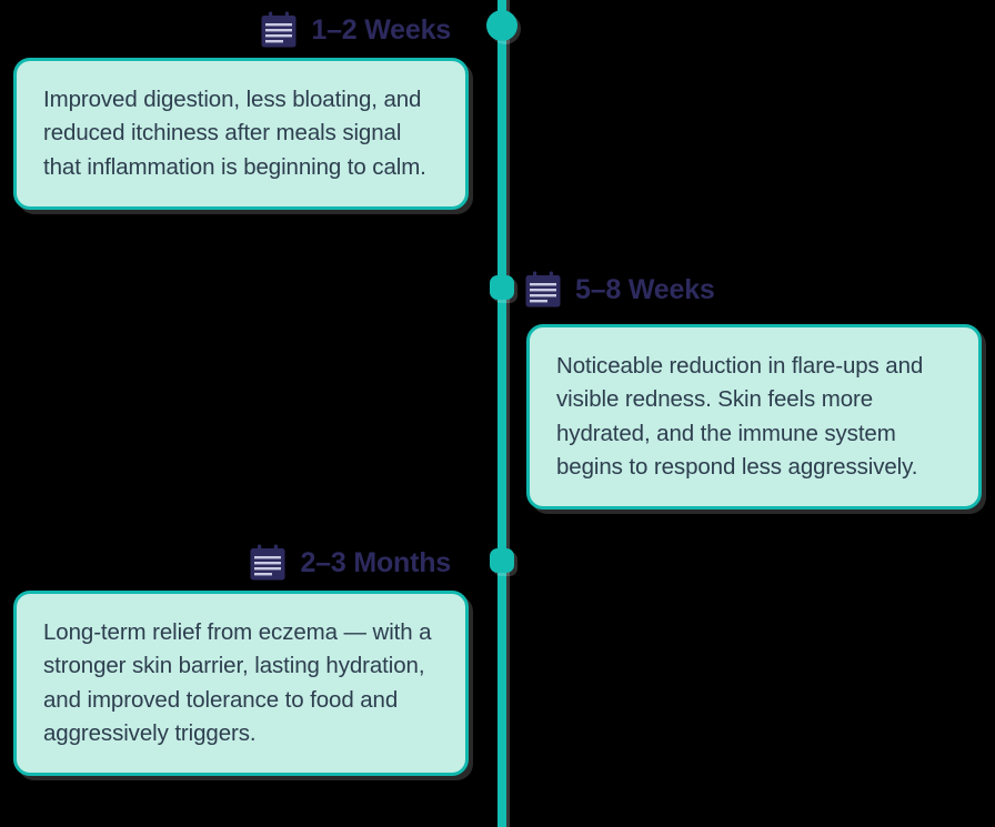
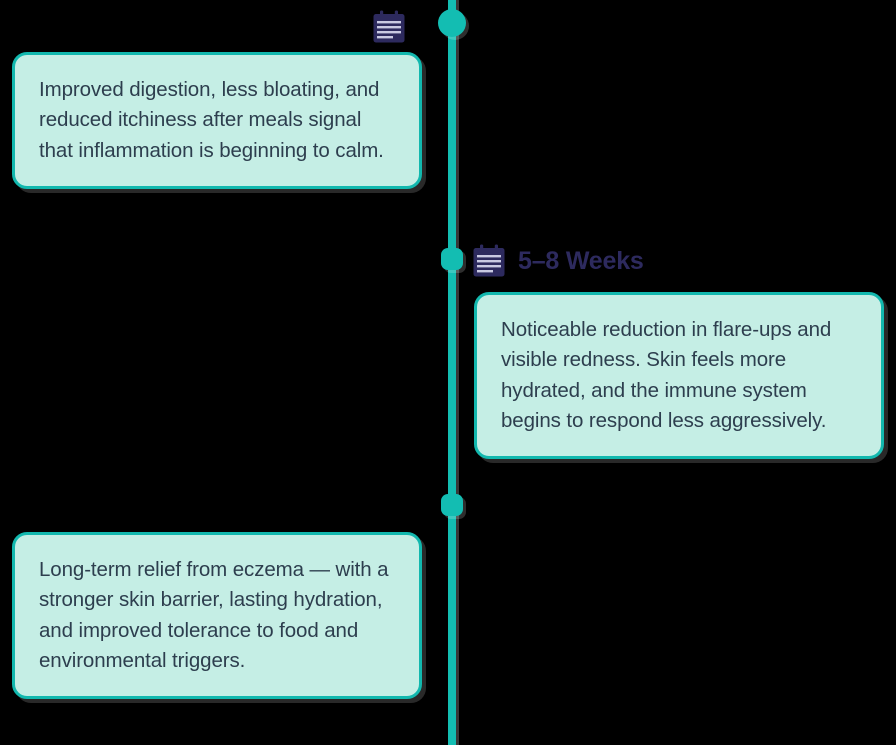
- 1–2 Weeks
  Improved digestion, less bloating, and reduced itchiness after meals signal that inflammation is beginning to calm.
  5–8 Weeks
  Noticeable reduction in flare-ups and visible redness. Skin feels more hydrated, and the immune system begins to respond less aggressively.
- 2–3 Months
- Long-term relief from eczema — with a stronger skin barrier, lasting hydration, and improved tolerance to food and aggressively triggers.
+ Long-term relief from eczema — with a stronger skin barrier, lasting hydration, and improved tolerance to food and environmental triggers.
